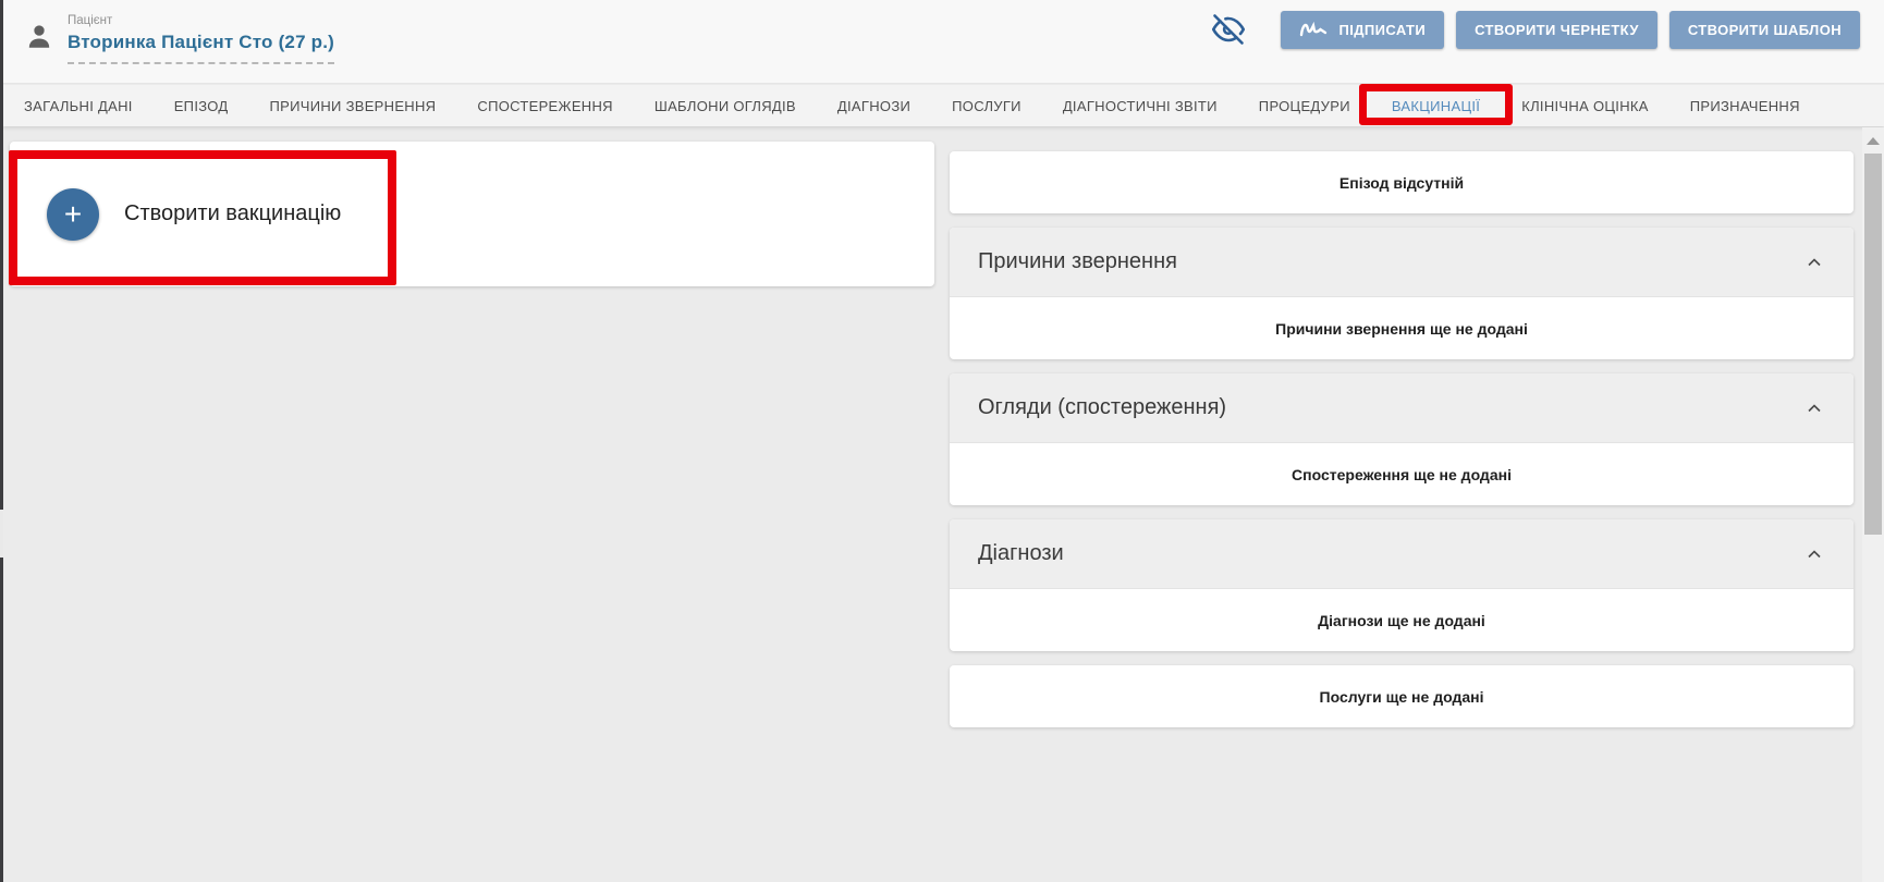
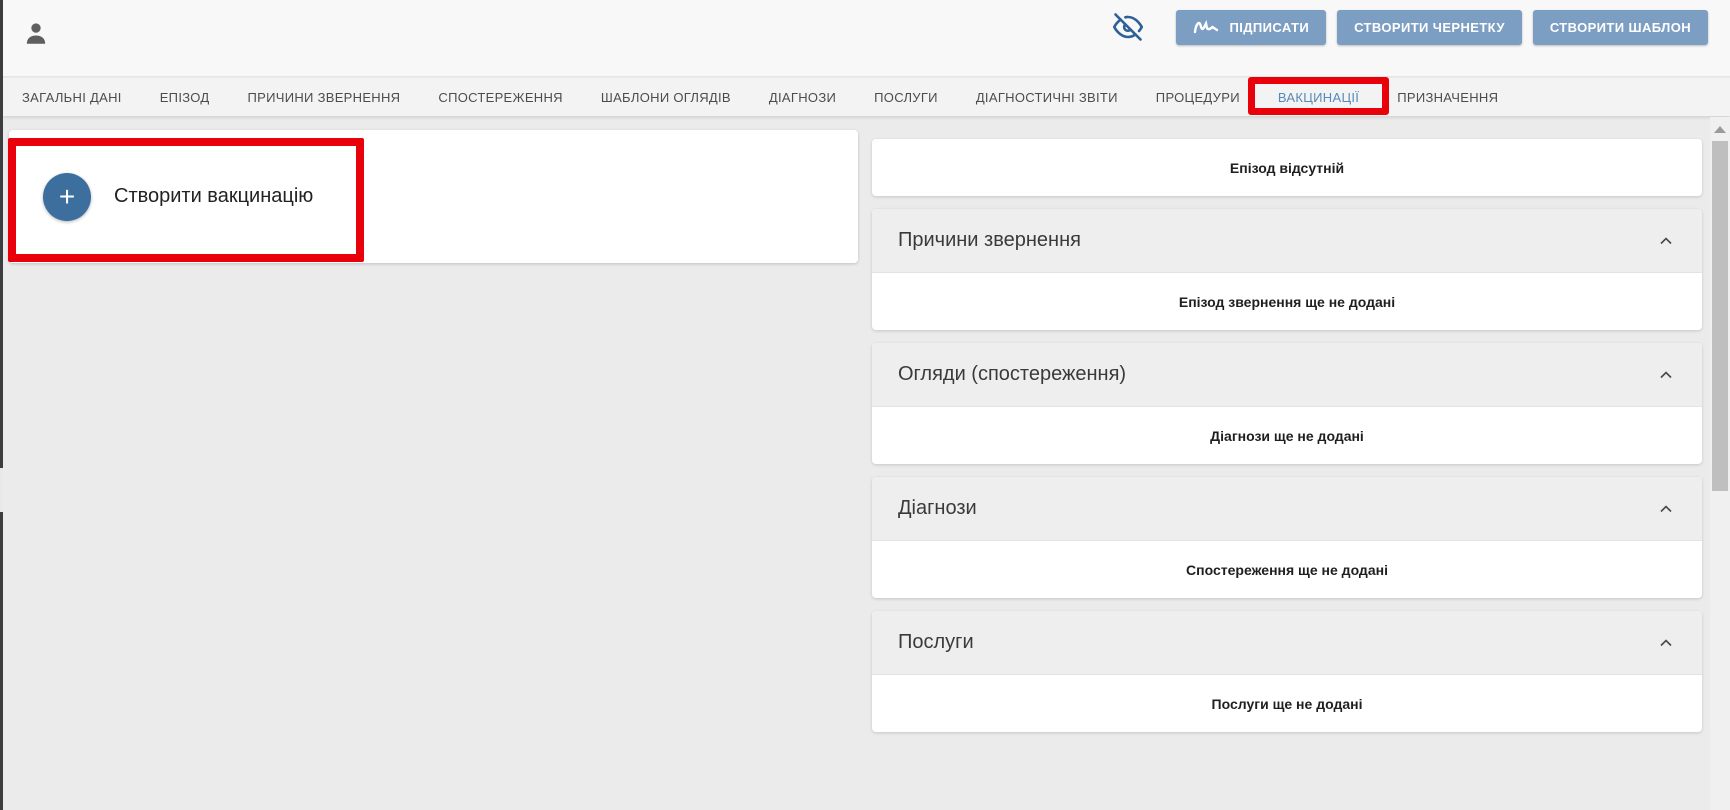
- Пацієнт
- Вторинка Пацієнт Сто (27 р.)
  ПІДПИСАТИ
  СТВОРИТИ ЧЕРНЕТКУ
  СТВОРИТИ ШАБЛОН
  ЗАГАЛЬНІ ДАНІ
  ЕПІЗОД
  ПРИЧИНИ ЗВЕРНЕННЯ
  СПОСТЕРЕЖЕННЯ
  ШАБЛОНИ ОГЛЯДІВ
  ДІАГНОЗИ
  ПОСЛУГИ
  ДІАГНОСТИЧНІ ЗВІТИ
  ПРОЦЕДУРИ
  ВАКЦИНАЦІЇ
- КЛІНІЧНА ОЦІНКА
  ПРИЗНАЧЕННЯ
  +
  Створити вакцинацію
  Епізод відсутній
  Причини звернення
- Причини звернення ще не додані
+ Епізод звернення ще не додані
  Огляди (спостереження)
- Спостереження ще не додані
+ Діагнози ще не додані
  Діагнози
- Діагнози ще не додані
+ Спостереження ще не додані
+ Послуги
  Послуги ще не додані
